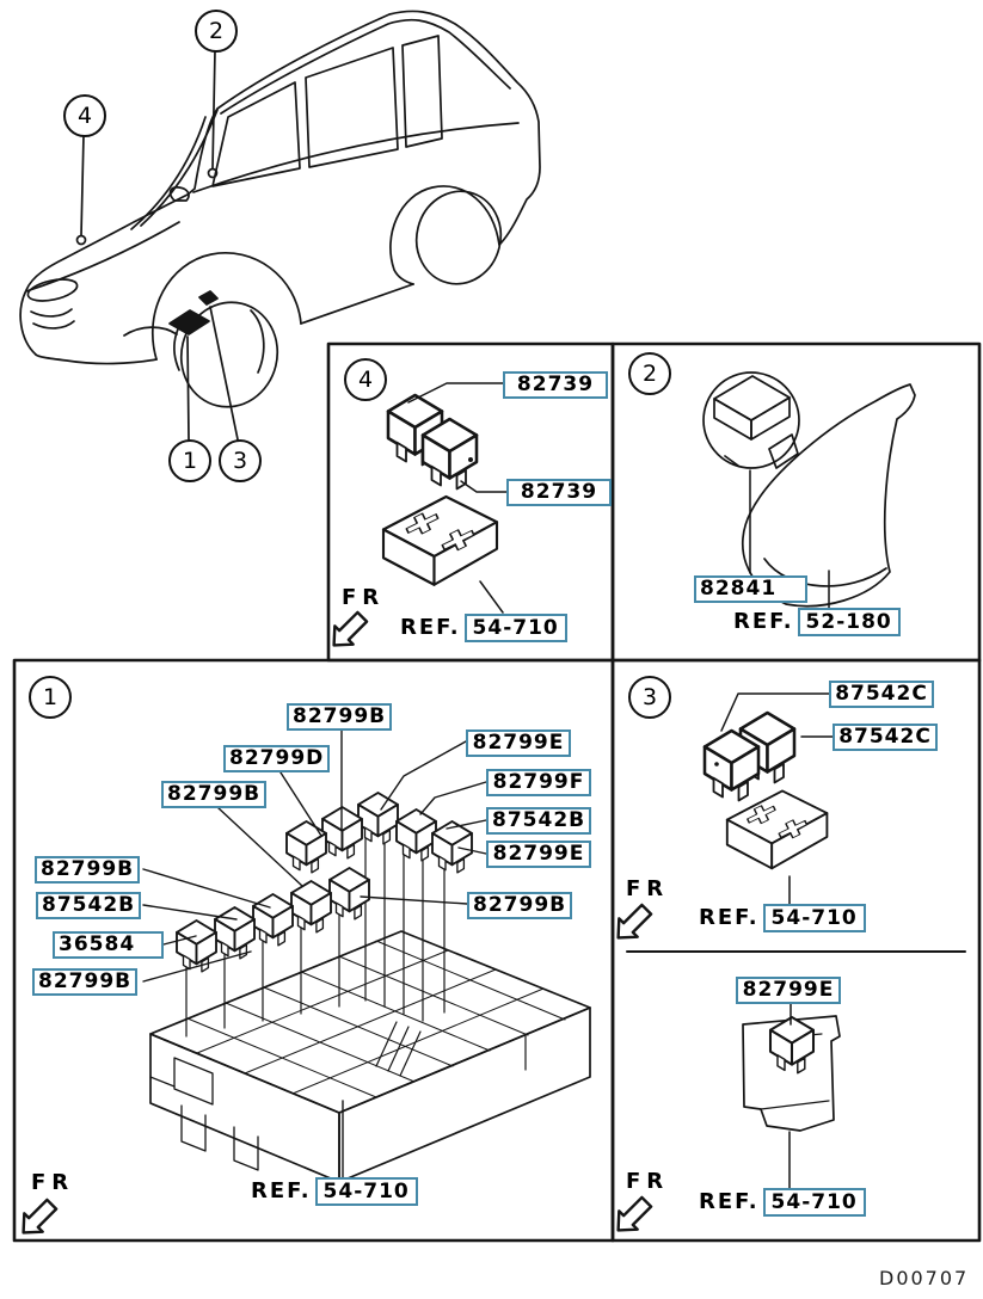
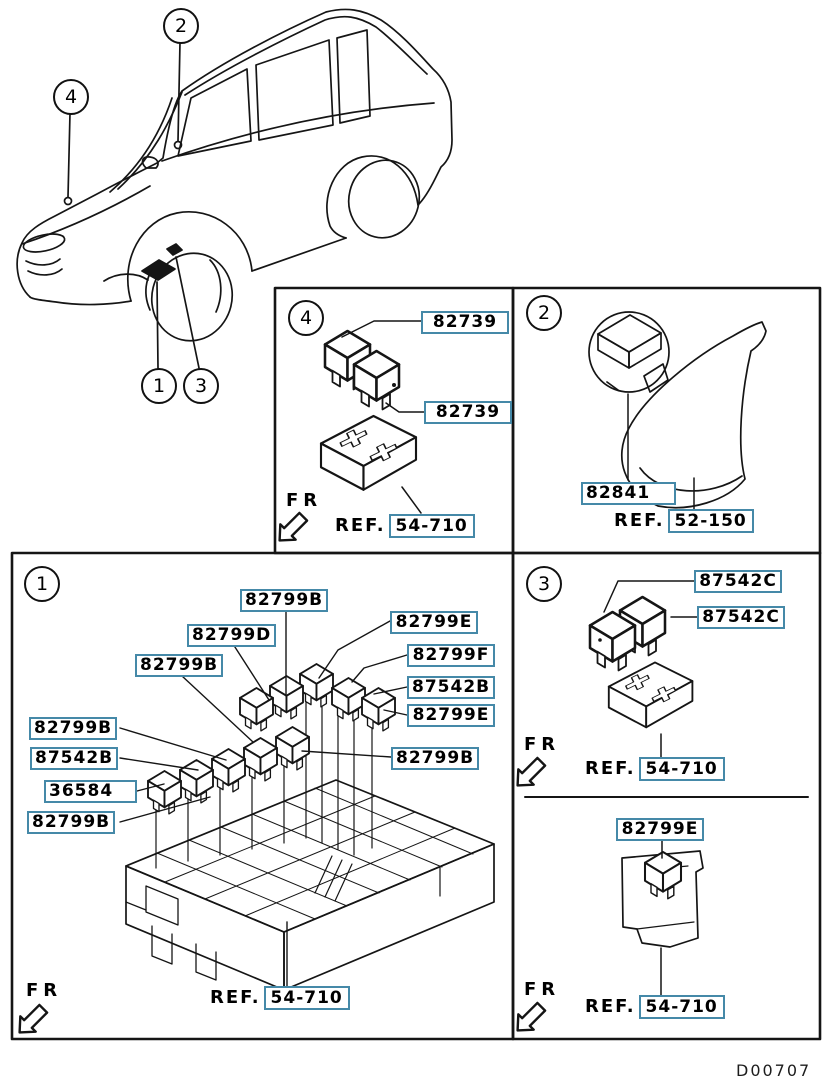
  2
  4
  1
  3
  4
  82739
  82739
  FR
  REF.
  54-710
  2
  82841
  REF.
- 52-180
+ 52-150
  1
  82799B
  82799D
  82799B
  82799E
  82799F
  87542B
  82799E
  82799B
  87542B
  36584
  82799B
  82799B
  FR
  REF.
  54-710
  3
  87542C
  87542C
  FR
  REF.
  54-710
  82799E
  FR
  REF.
  54-710
  D00707
